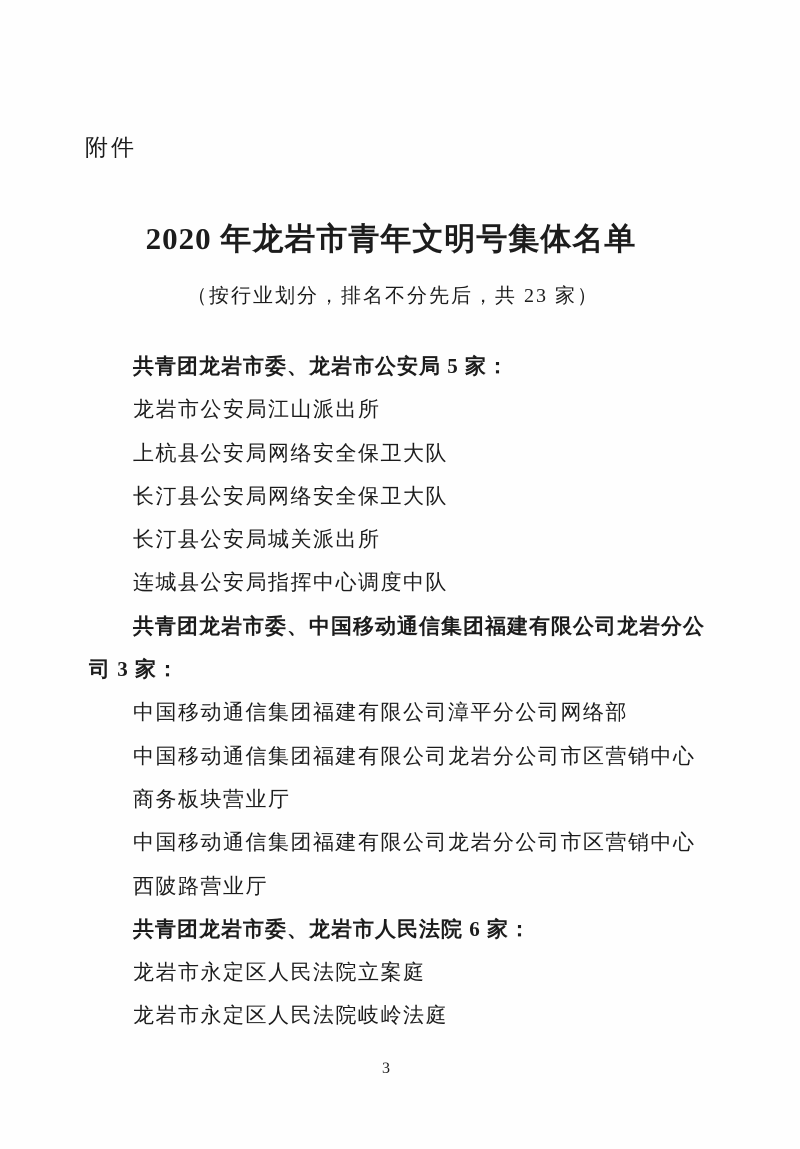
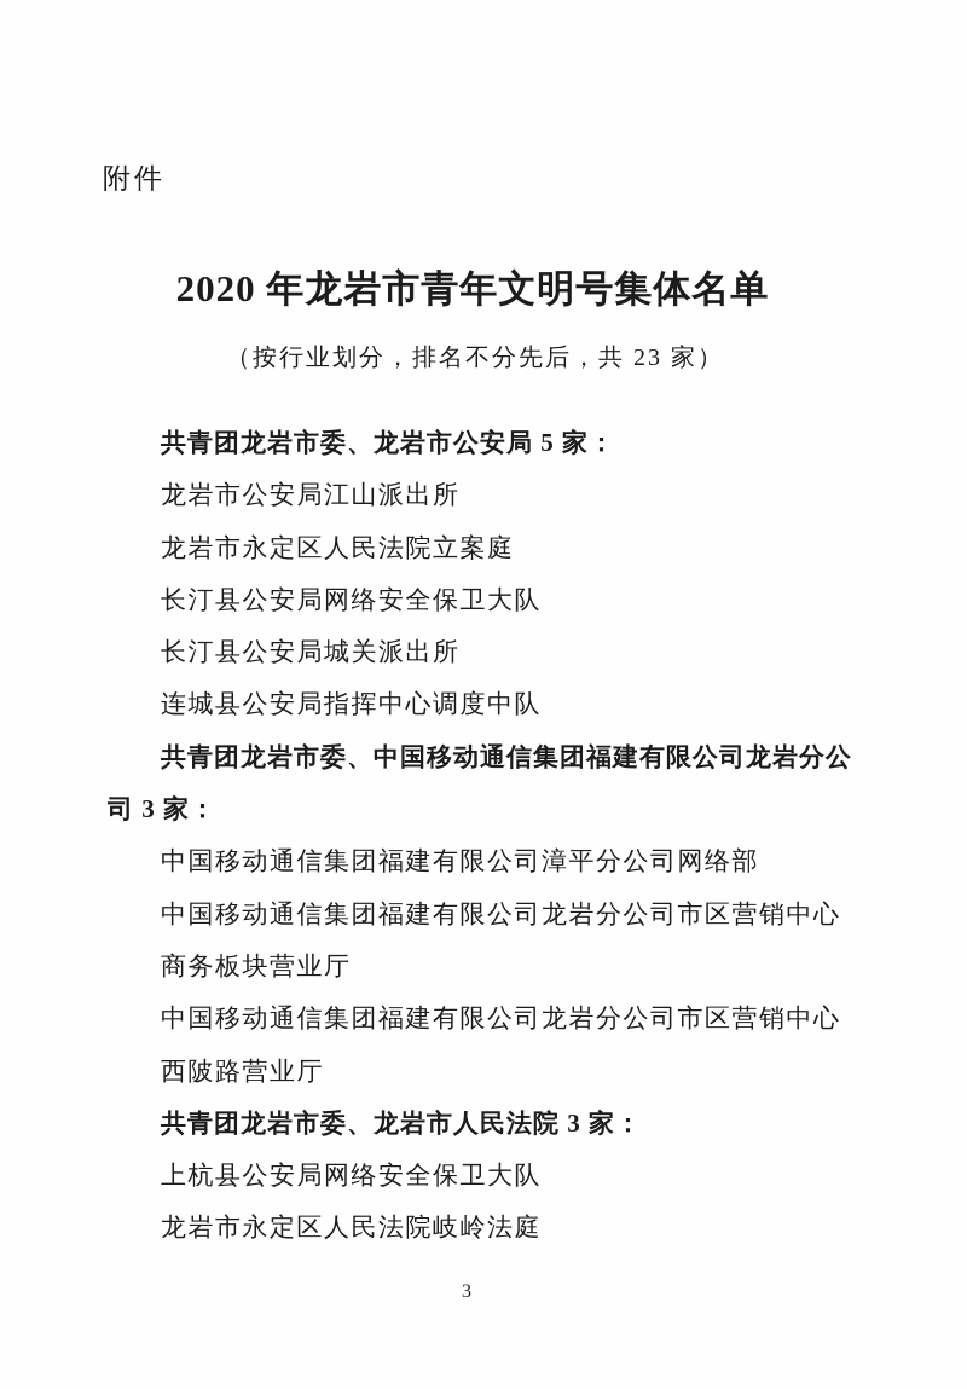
  附件
  2020 年龙岩市青年文明号集体名单
  （按行业划分，排名不分先后，共 23 家）
  共青团龙岩市委、龙岩市公安局 5 家：
  龙岩市公安局江山派出所
- 上杭县公安局网络安全保卫大队
+ 龙岩市永定区人民法院立案庭
  长汀县公安局网络安全保卫大队
  长汀县公安局城关派出所
  连城县公安局指挥中心调度中队
  共青团龙岩市委、中国移动通信集团福建有限公司龙岩分公
  司 3 家：
  中国移动通信集团福建有限公司漳平分公司网络部
  中国移动通信集团福建有限公司龙岩分公司市区营销中心
  商务板块营业厅
  中国移动通信集团福建有限公司龙岩分公司市区营销中心
  西陂路营业厅
- 共青团龙岩市委、龙岩市人民法院 6 家：
+ 共青团龙岩市委、龙岩市人民法院 3 家：
- 龙岩市永定区人民法院立案庭
+ 上杭县公安局网络安全保卫大队
  龙岩市永定区人民法院岐岭法庭
  3
